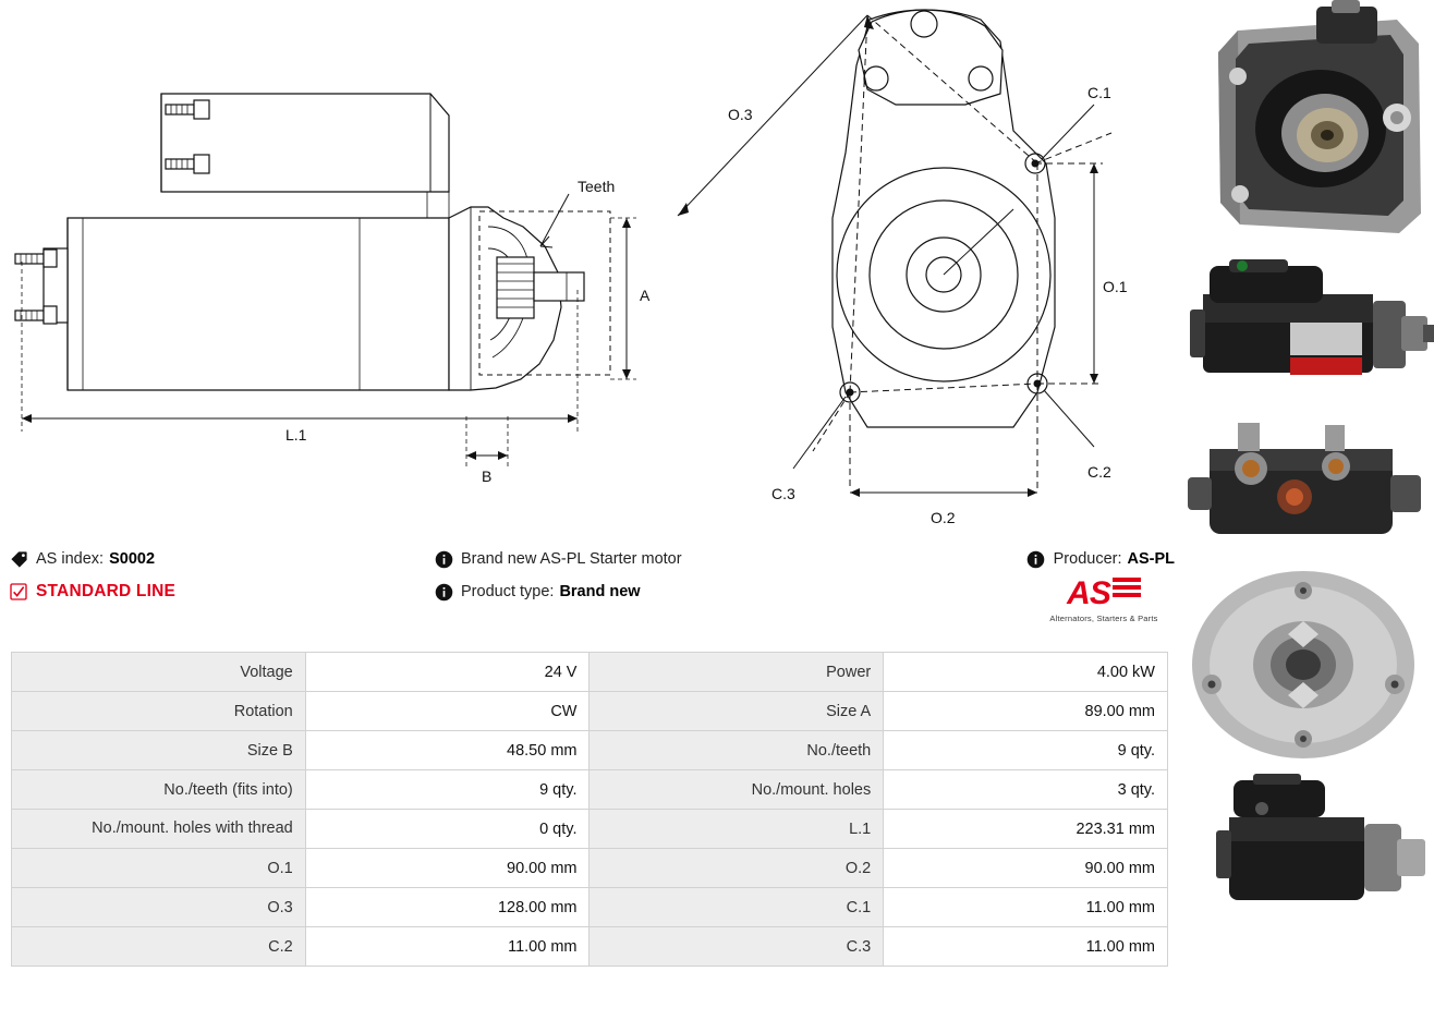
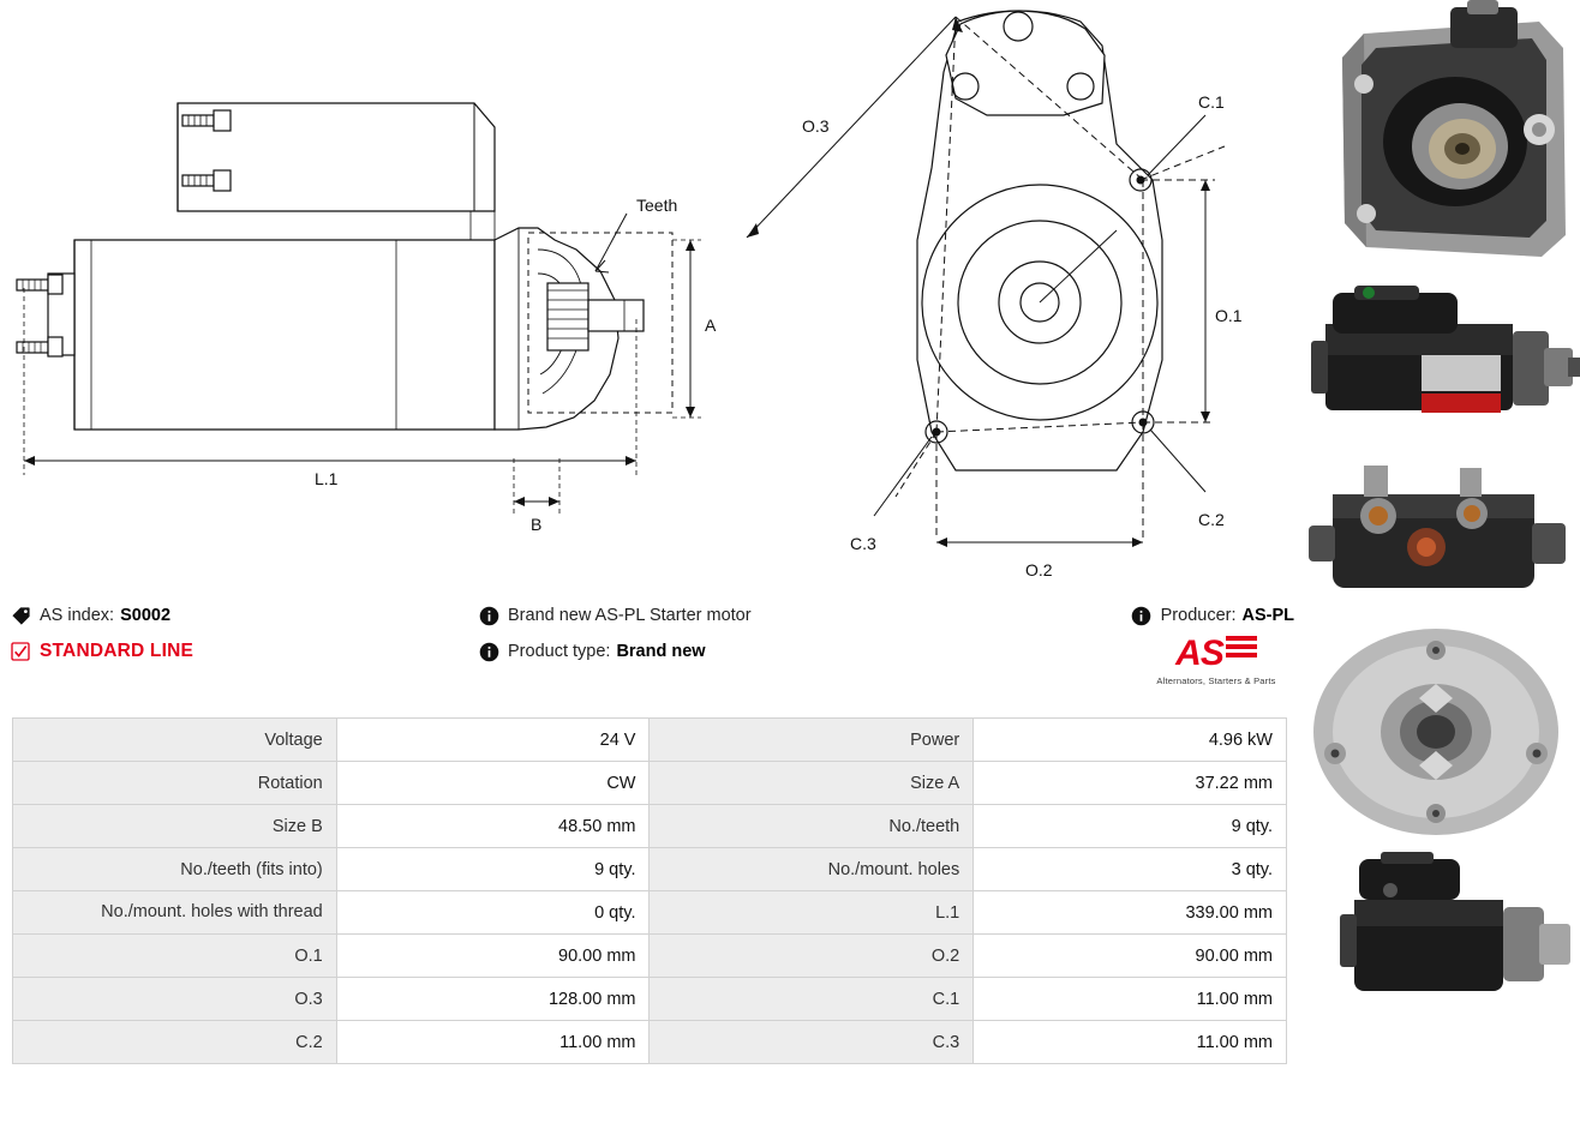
  Teeth
  A
  B
  L.1
  O.3
  O.1
  O.2
  C.1
  C.2
  C.3
  AS index:
  S0002
  STANDARD LINE
  Brand new AS-PL Starter motor
  Product type:
  Brand new
  Producer:
  AS-PL
  AS
  Alternators, Starters & Parts
- Voltage	24 V	Power	4.00 kW
+ Voltage	24 V	Power	4.96 kW
- Rotation	CW	Size A	89.00 mm
+ Rotation	CW	Size A	37.22 mm
  Size B	48.50 mm	No./teeth	9 qty.
  No./teeth (fits into)	9 qty.	No./mount. holes	3 qty.
- No./mount. holes with thread	0 qty.	L.1	223.31 mm
+ No./mount. holes with thread	0 qty.	L.1	339.00 mm
  O.1	90.00 mm	O.2	90.00 mm
  O.3	128.00 mm	C.1	11.00 mm
  C.2	11.00 mm	C.3	11.00 mm
